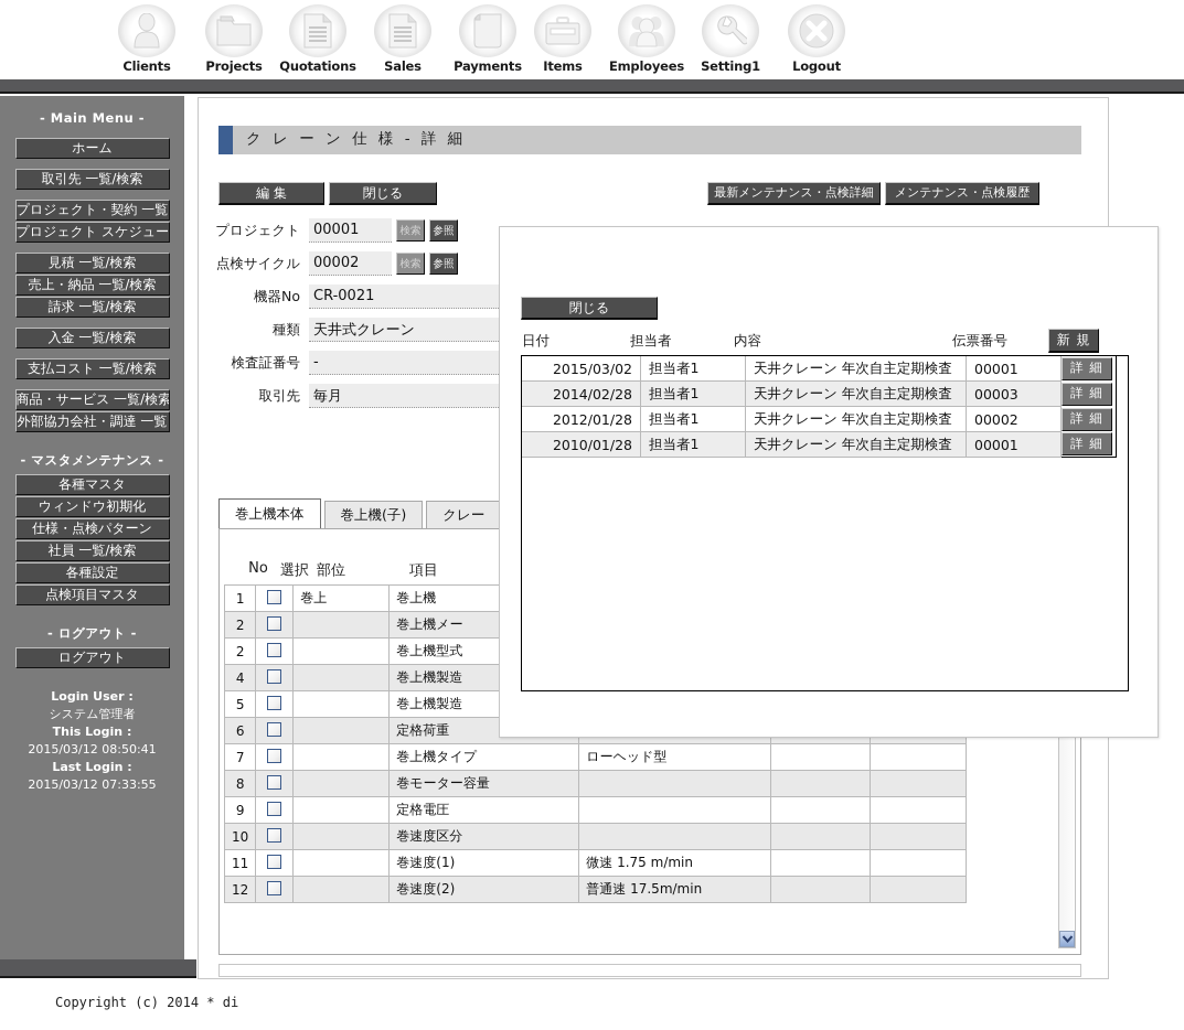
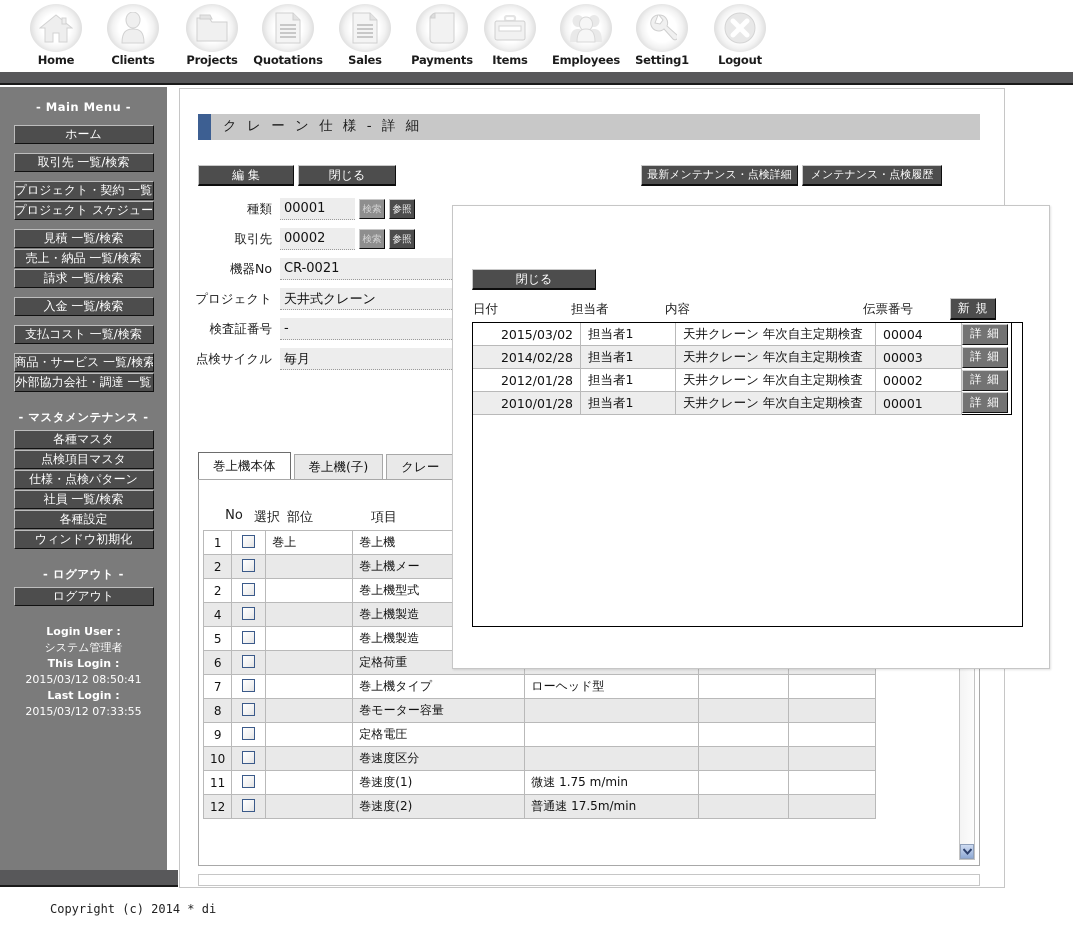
+ Home
  Clients
  Projects
  Quotations
  Sales
  Payments
  Items
  Employees
  Setting1
  Logout
  - Main Menu -
  ホーム
  取引先 一覧/検索
  プロジェクト・契約 一覧
  プロジェクト スケジュー
  見積 一覧/検索
  売上・納品 一覧/検索
  請求 一覧/検索
  入金 一覧/検索
  支払コスト 一覧/検索
  商品・サービス 一覧/検索
  外部協力会社・調達 一覧
  - マスタメンテナンス -
  各種マスタ
- ウィンドウ初期化
+ 点検項目マスタ
  仕様・点検パターン
  社員 一覧/検索
  各種設定
- 点検項目マスタ
+ ウィンドウ初期化
  - ログアウト -
  ログアウト
  Login User :
  システム管理者
  This Login :
  2015/03/12 08:50:41
  Last Login :
  2015/03/12 07:33:55
  Copyright (c) 2014 * di
  ク レ ー ン 仕 様 - 詳 細
  編 集
  閉じる
  最新メンテナンス・点検詳細
  メンテナンス・点検履歴
- プロジェクト
+ 種類
  00001
  検索
  参照
- 点検サイクル
+ 取引先
  00002
  検索
  参照
  機器No
  CR-0021
- 種類
+ プロジェクト
  天井式クレーン
  検査証番号
  -
- 取引先
+ 点検サイクル
  毎月
  巻上機本体
  巻上機(子)
  クレー
  No
  選択
  部位
  項目
  1		巻上	巻上機
  2			巻上機メー
  2			巻上機型式
  4			巻上機製造
  5			巻上機製造
  7			巻上機タイプ	ローヘッド型
  8			巻モーター容量
  9			定格電圧
  10			巻速度区分
  11			巻速度(1)	微速 1.75 m/min
  12			巻速度(2)	普通速 17.5m/min
  閉じる
  日付
  担当者
  内容
  伝票番号
  新 規
- 2015/03/02	担当者1	天井クレーン 年次自主定期検査	00001	詳 細
+ 2015/03/02	担当者1	天井クレーン 年次自主定期検査	00004	詳 細
  2014/02/28	担当者1	天井クレーン 年次自主定期検査	00003	詳 細
  2012/01/28	担当者1	天井クレーン 年次自主定期検査	00002	詳 細
  2010/01/28	担当者1	天井クレーン 年次自主定期検査	00001	詳 細
